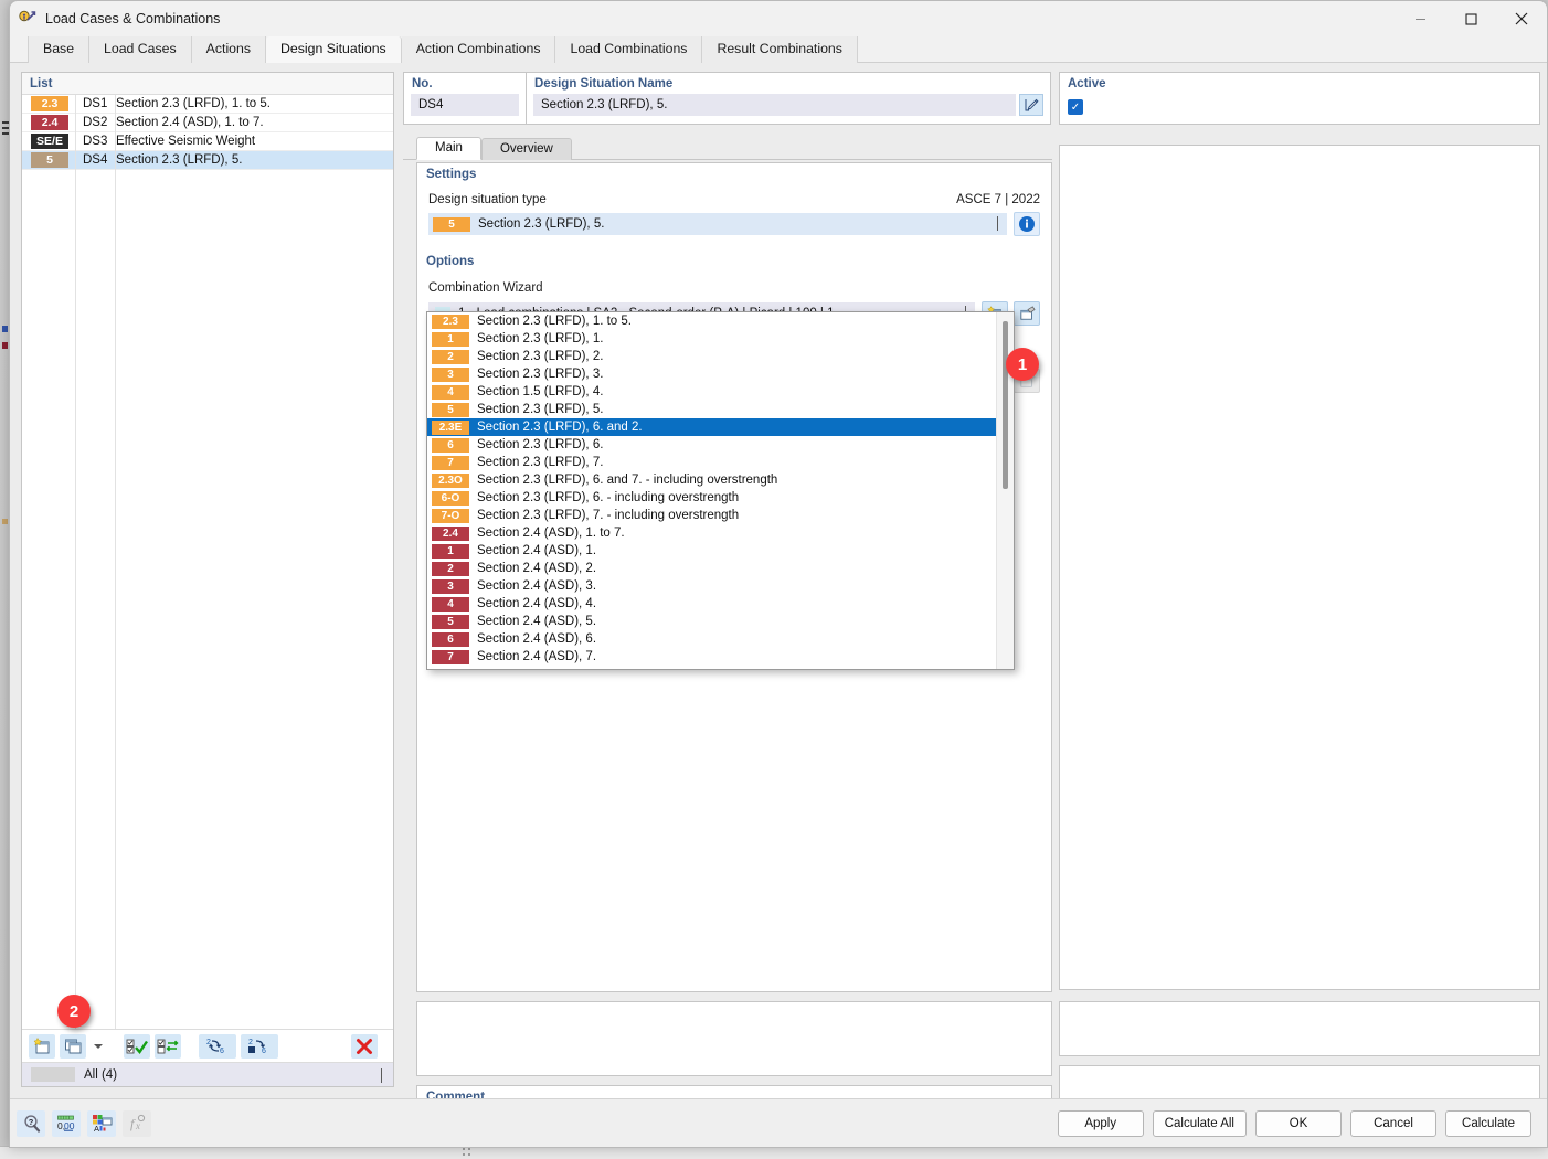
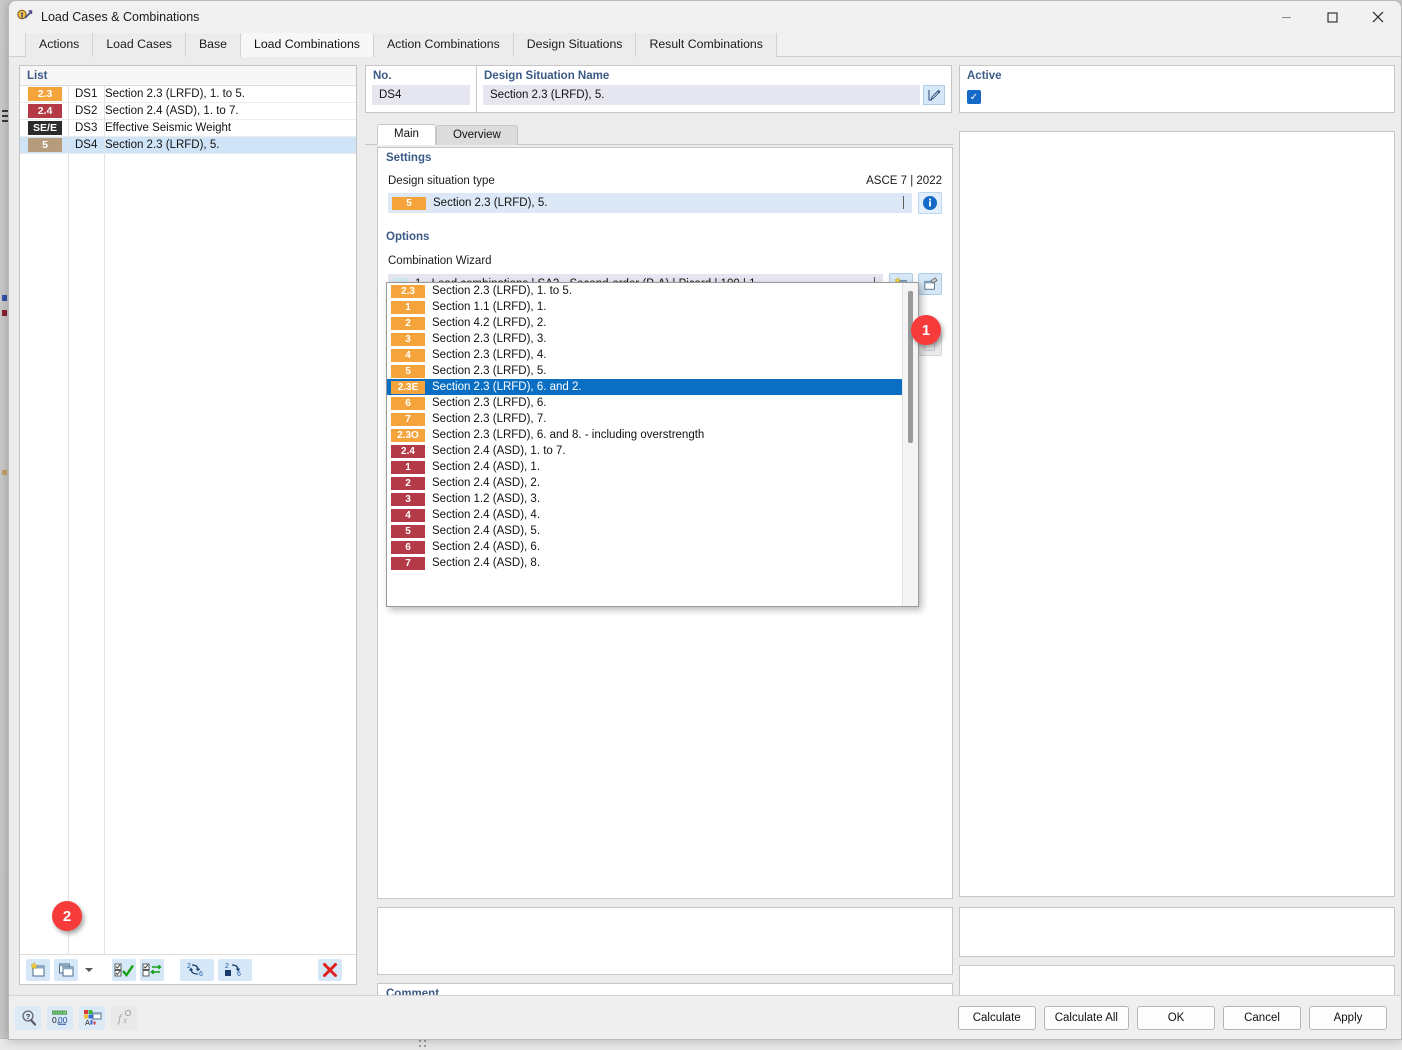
  Load Cases & Combinations
- Base
+ Actions
  Load Cases
- Actions
+ Base
- Design Situations
+ Load Combinations
  Action Combinations
- Load Combinations
+ Design Situations
  Result Combinations
  List
  2.3
  DS1
  Section 2.3 (LRFD), 1. to 5.
  2.4
  DS2
  Section 2.4 (ASD), 1. to 7.
  SE/E
  DS3
  Effective Seismic Weight
  5
  DS4
  Section 2.3 (LRFD), 5.
- All (4)
  No.
  DS4
  Design Situation Name
  Section 2.3 (LRFD), 5.
  Main
  Overview
  Settings
  Design situation type
  ASCE 7 | 2022
  5
  Section 2.3 (LRFD), 5.
  Options
  Combination Wizard
  Comment
  Active
  ✓
  2.3
  Section 2.3 (LRFD), 1. to 5.
  1
- Section 2.3 (LRFD), 1.
+ Section 1.1 (LRFD), 1.
  2
- Section 2.3 (LRFD), 2.
+ Section 4.2 (LRFD), 2.
  3
  Section 2.3 (LRFD), 3.
  4
- Section 1.5 (LRFD), 4.
+ Section 2.3 (LRFD), 4.
  5
  Section 2.3 (LRFD), 5.
  2.3E
  Section 2.3 (LRFD), 6. and 2.
  6
  Section 2.3 (LRFD), 6.
  7
  Section 2.3 (LRFD), 7.
  2.3O
- Section 2.3 (LRFD), 6. and 7. - including overstrength
+ Section 2.3 (LRFD), 6. and 8. - including overstrength
- 6-O
- Section 2.3 (LRFD), 6. - including overstrength
- 7-O
- Section 2.3 (LRFD), 7. - including overstrength
  2.4
  Section 2.4 (ASD), 1. to 7.
  1
  Section 2.4 (ASD), 1.
  2
  Section 2.4 (ASD), 2.
  3
- Section 2.4 (ASD), 3.
+ Section 1.2 (ASD), 3.
  4
  Section 2.4 (ASD), 4.
  5
  Section 2.4 (ASD), 5.
  6
  Section 2.4 (ASD), 6.
  7
- Section 2.4 (ASD), 7.
+ Section 2.4 (ASD), 8.
  1
  2
  ?
  0,
  00
  A
  f
  x
- Apply
+ Calculate
  Calculate All
  OK
  Cancel
- Calculate
+ Apply
